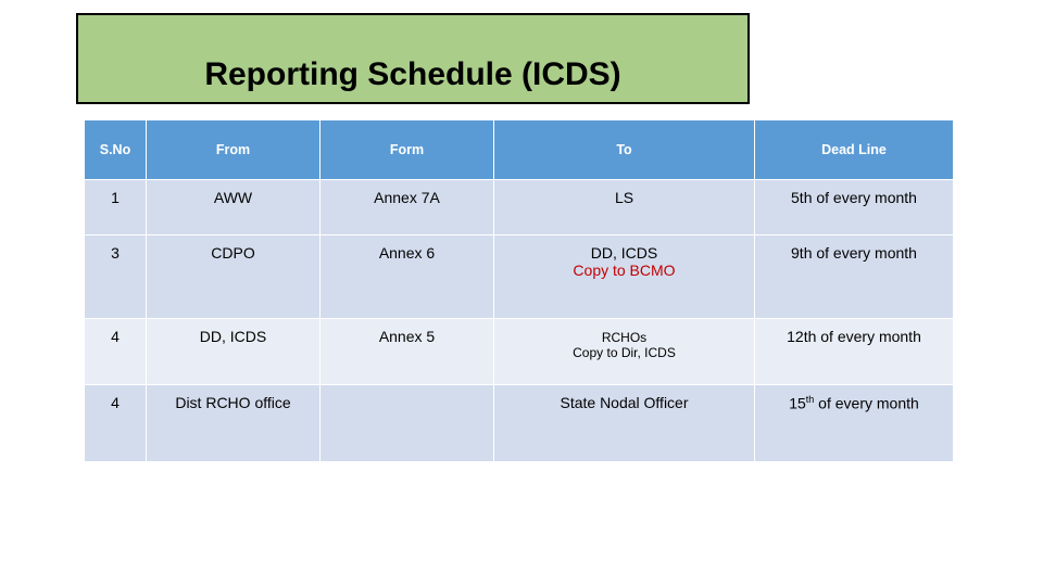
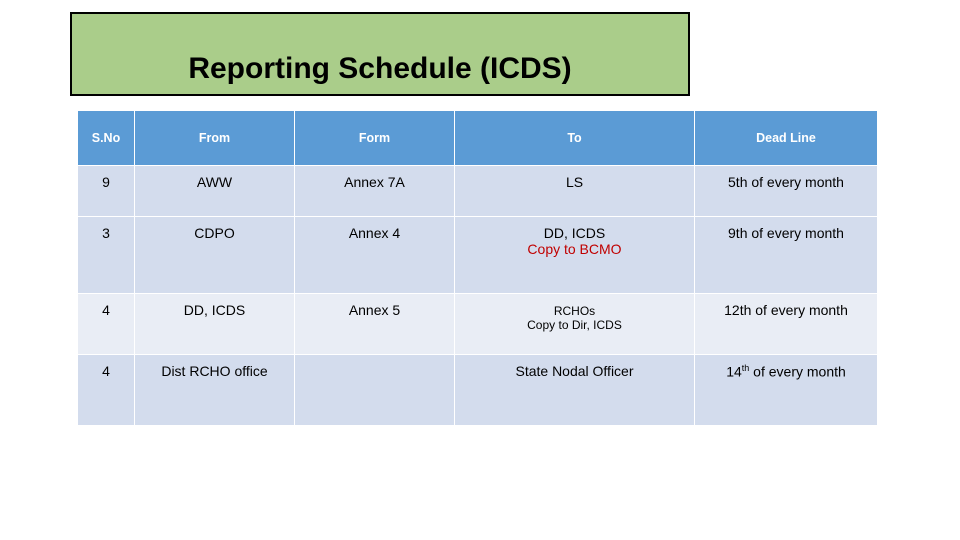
  Reporting Schedule (ICDS)
  S.No	From	Form	To	Dead Line
- 1	AWW	Annex 7A	LS	5th of every month
+ 9	AWW	Annex 7A	LS	5th of every month
- 3	CDPO	Annex 6	DD, ICDS Copy to BCMO	9th of every month
+ 3	CDPO	Annex 4	DD, ICDS Copy to BCMO	9th of every month
  4	DD, ICDS	Annex 5	RCHOs Copy to Dir, ICDS	12th of every month
- 4	Dist RCHO office		State Nodal Officer	15th of every month
+ 4	Dist RCHO office		State Nodal Officer	14th of every month
